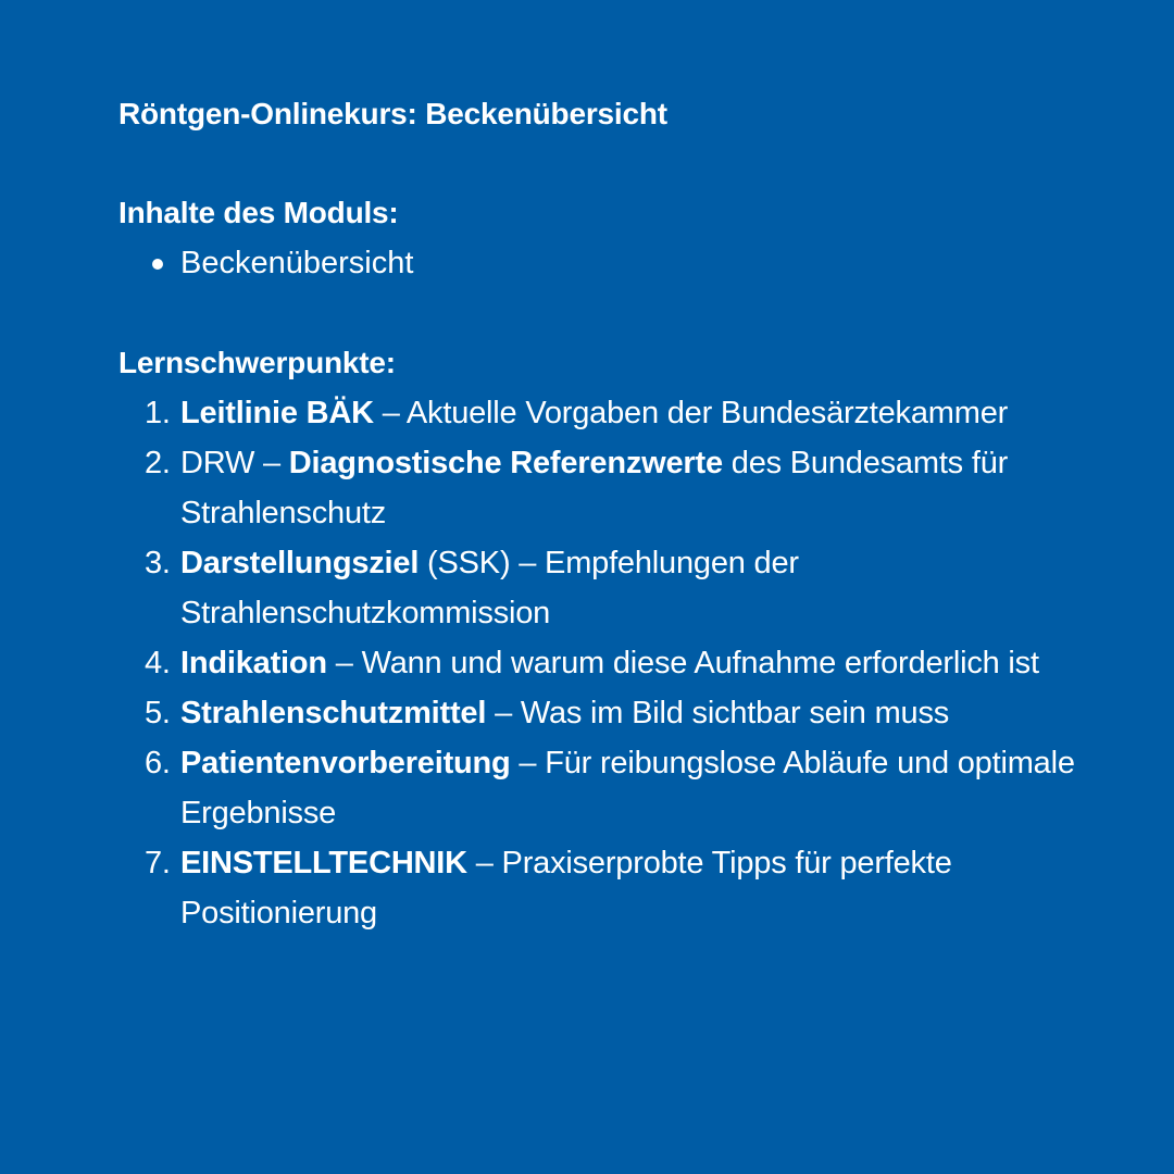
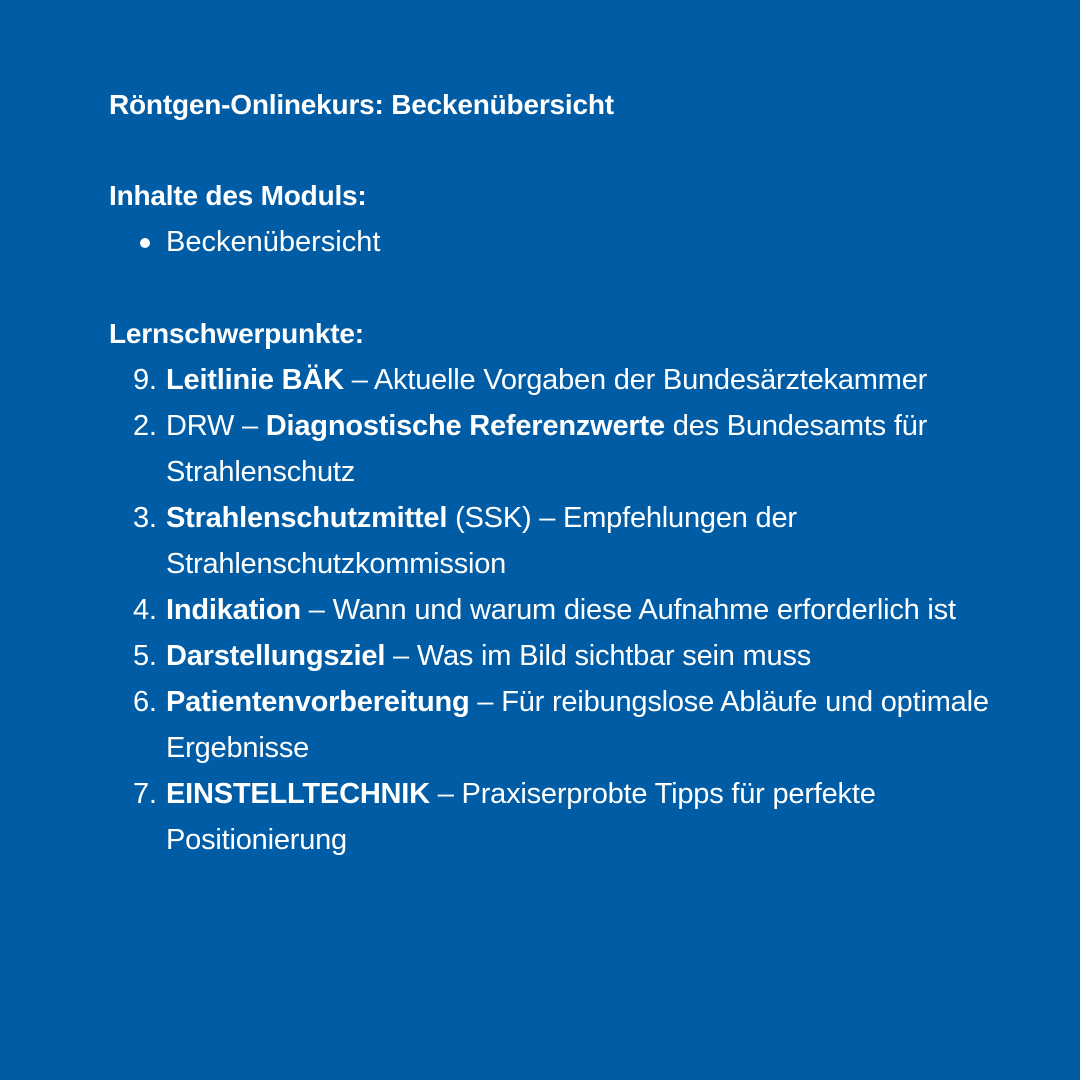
  Röntgen-Onlinekurs: Beckenübersicht
  Inhalte des Moduls:
  Beckenübersicht
  Lernschwerpunkte:
- 1.
+ 9.
  Leitlinie BÄK – Aktuelle Vorgaben der Bundesärztekammer
  2.
  DRW – Diagnostische Referenzwerte des Bundesamts für Strahlenschutz
  3.
- Darstellungsziel (SSK) – Empfehlungen der Strahlenschutzkommission
+ Strahlenschutzmittel (SSK) – Empfehlungen der Strahlenschutzkommission
  4.
  Indikation – Wann und warum diese Aufnahme erforderlich ist
  5.
- Strahlenschutzmittel – Was im Bild sichtbar sein muss
+ Darstellungsziel – Was im Bild sichtbar sein muss
  6.
  Patientenvorbereitung – Für reibungslose Abläufe und optimale Ergebnisse
  7.
  EINSTELLTECHNIK – Praxiserprobte Tipps für perfekte Positionierung
